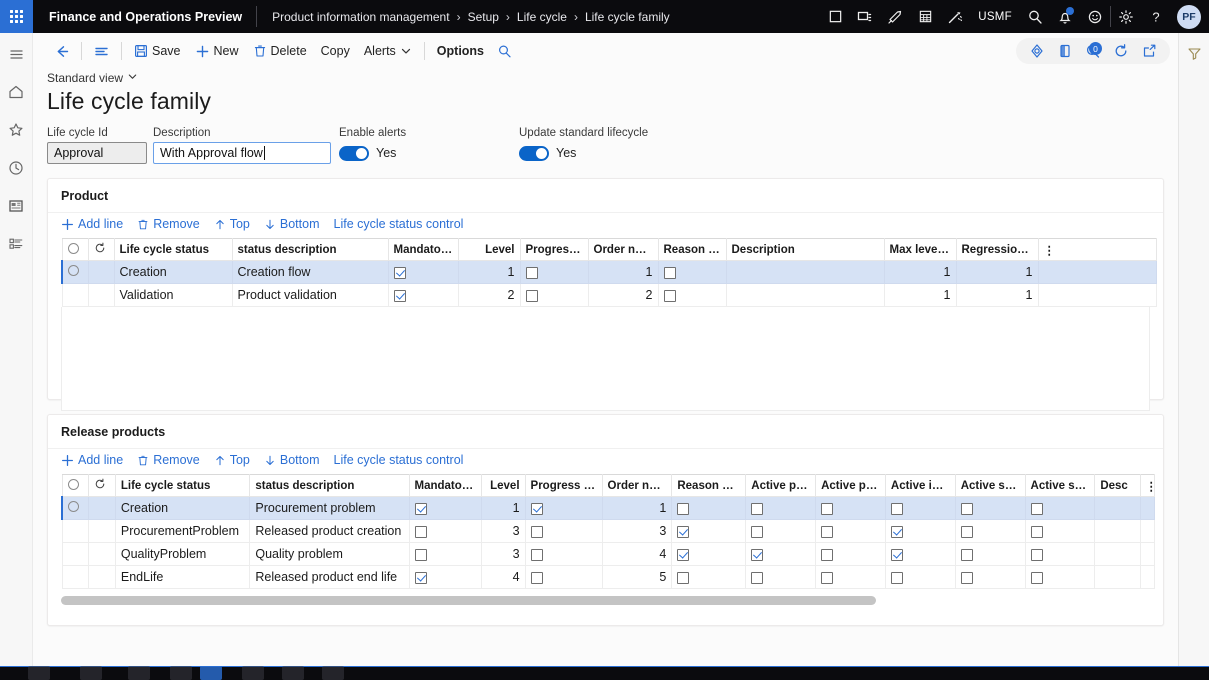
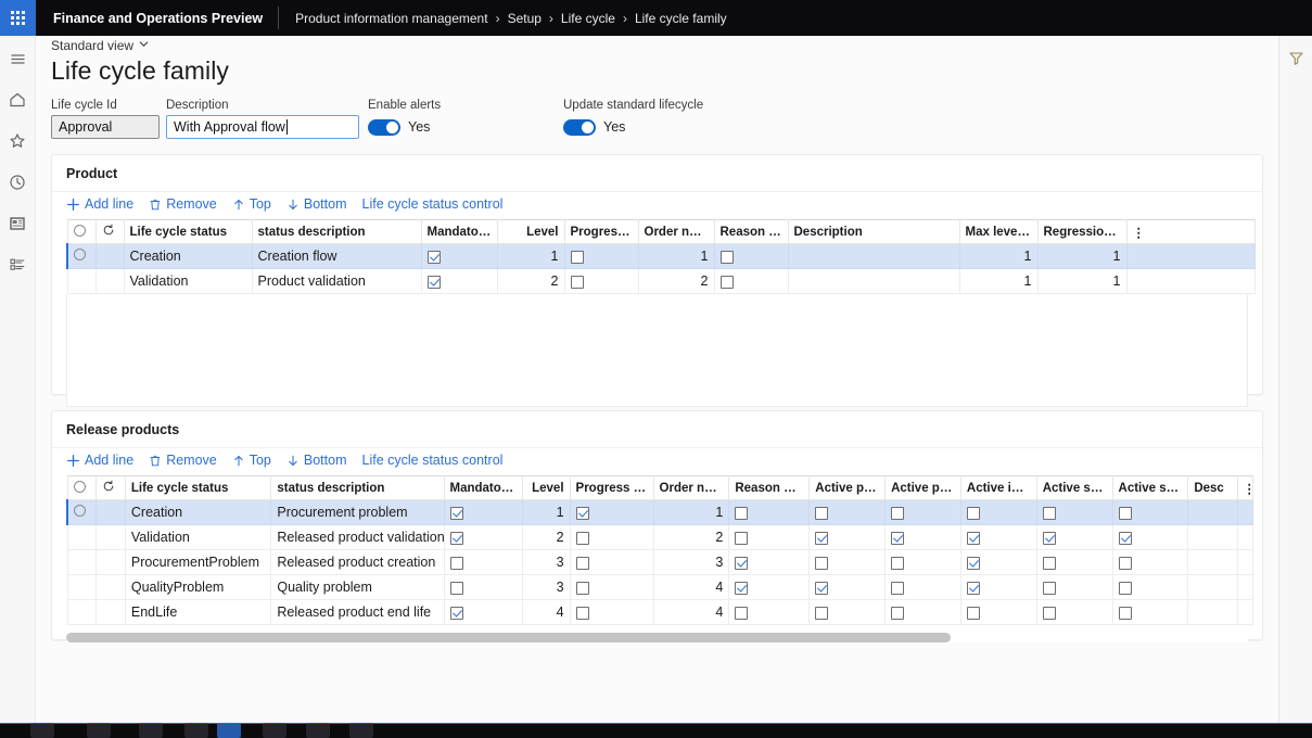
  Finance and Operations Preview
  Product information management
  ›
  Setup
  ›
  Life cycle
  ›
  Life cycle family
- USMF
- ?
- PF
- Save
- New
- Delete
- Copy
- Alerts
- Options
- 0
  Standard view
  Life cycle family
  Life cycle Id
  Approval
  Description
  With Approval flow
  Enable alerts
  Yes
  Update standard lifecycle
  Yes
  Product
  Add line
  Remove
  Top
  Bottom
  Life cycle status control
  		Life cycle status	status description	Mandatory..	Level	Progress a.	Order num..	Reason mu	Description	Max level ...	Regression...	⋮
  		Creation	Creation flow		1		1			1	1
  		Validation	Product validation		2		2			1	1
  Release products
  Add line
  Remove
  Top
  Bottom
  Life cycle status control
  		Life cycle status	status description	Mandatory...	Level	Progress a...	Order num..	Reason mu..	Active pur...	Active pur...	Active inve.	Active sale	Active sale.	Desc	⋮
  		Creation	Procurement problem		1		1
+ 		Validation	Released product validation		2		2
  		ProcurementProblem	Released product creation		3		3
  		QualityProblem	Quality problem		3		4
- 		EndLife	Released product end life		4		5
+ 		EndLife	Released product end life		4		4
